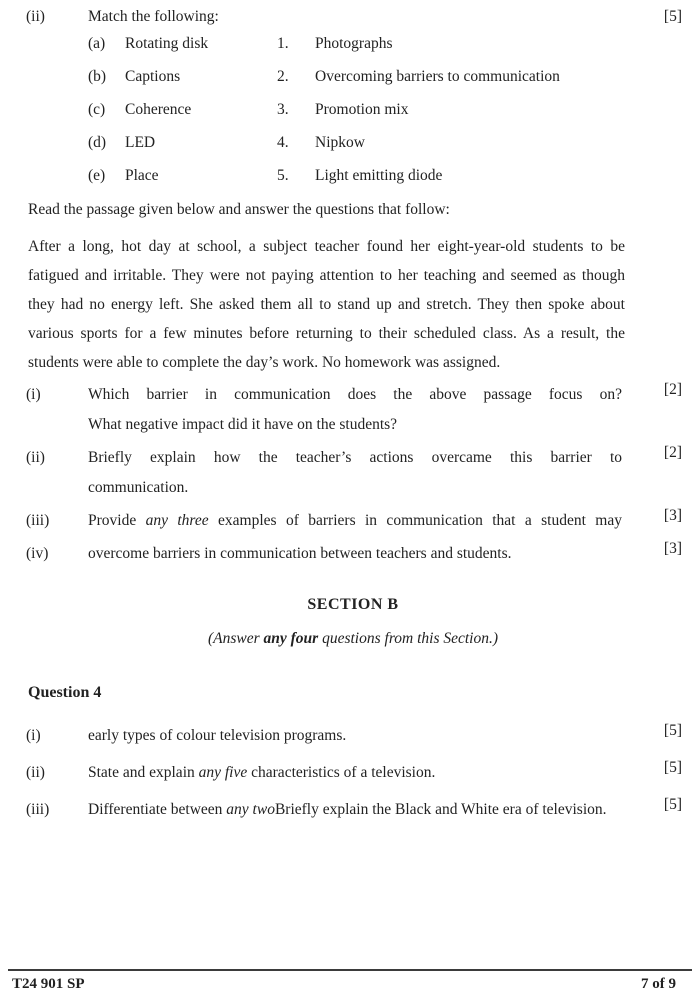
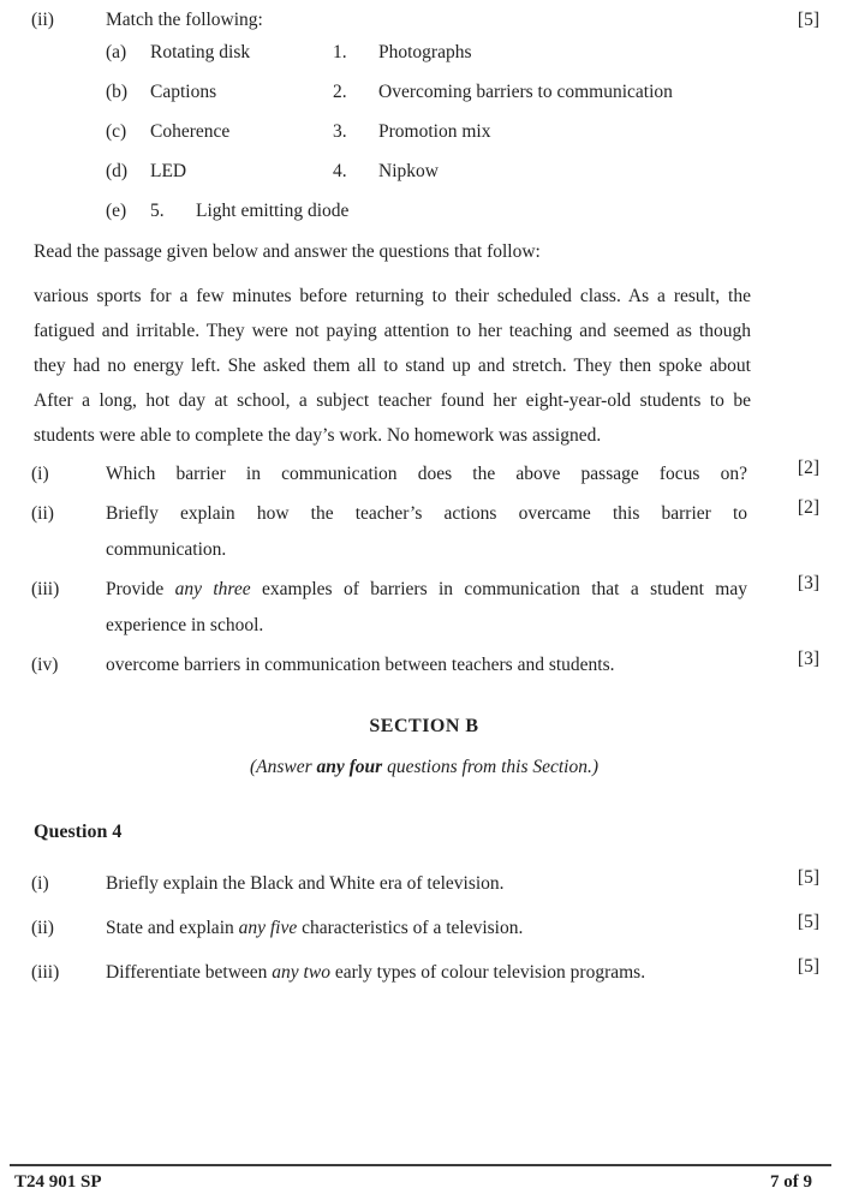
  (ii)
  Match the following:
  [5]
  (a)
  Rotating disk
  1.
  Photographs
  (b)
  Captions
  2.
  Overcoming barriers to communication
  (c)
  Coherence
  3.
  Promotion mix
  (d)
  LED
  4.
  Nipkow
  (e)
- Place
  5.
  Light emitting diode
  Read the passage given below and answer the questions that follow:
- After a long, hot day at school, a subject teacher found her eight-year-old students to be
+ various sports for a few minutes before returning to their scheduled class. As a result, the
  fatigued and irritable. They were not paying attention to her teaching and seemed as though
  they had no energy left. She asked them all to stand up and stretch. They then spoke about
- various sports for a few minutes before returning to their scheduled class. As a result, the
+ After a long, hot day at school, a subject teacher found her eight-year-old students to be
  students were able to complete the day’s work. No homework was assigned.
  (i)
  Which barrier in communication does the above passage focus on?
- What negative impact did it have on the students?
  [2]
  (ii)
  Briefly explain how the teacher’s actions overcame this barrier to
  communication.
  [2]
  (iii)
  Provide any three examples of barriers in communication that a student may
+ experience in school.
  [3]
  (iv)
  overcome barriers in communication between teachers and students.
  [3]
  SECTION B
  (Answer any four questions from this Section.)
  Question 4
  (i)
- early types of colour television programs.
+ Briefly explain the Black and White era of television.
  [5]
  (ii)
  State and explain any five characteristics of a television.
  [5]
  (iii)
- Differentiate between any twoBriefly explain the Black and White era of television.
+ Differentiate between any two early types of colour television programs.
  [5]
  T24 901 SP
  7 of 9
